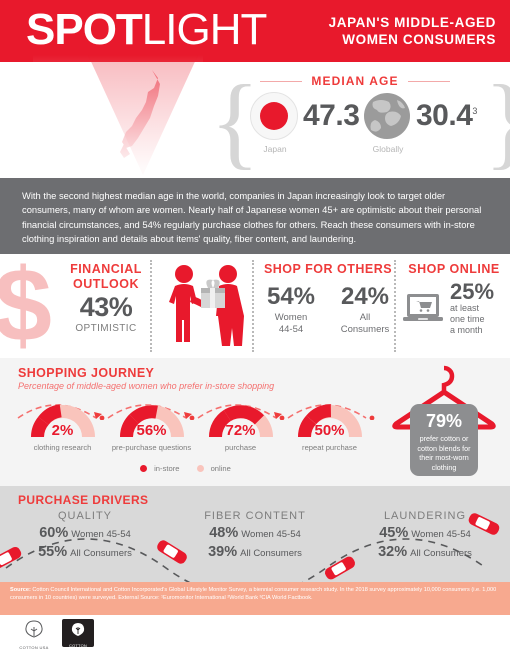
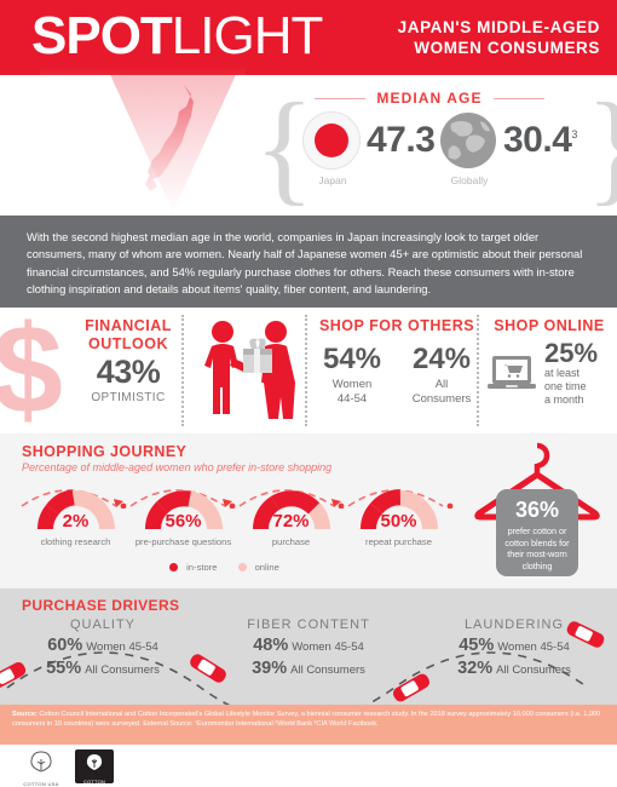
  SPOTLIGHT
  JAPAN'S MIDDLE-AGED
  WOMEN CONSUMERS
  {
  }
  MEDIAN AGE
  47.3
  Japan
  30.43
  Globally
  With the second highest median age in the world, companies in Japan increasingly look to target older consumers, many of whom are women. Nearly half of Japanese women 45+ are optimistic about their personal financial circumstances, and 54% regularly purchase clothes for others. Reach these consumers with in-store clothing inspiration and details about items' quality, fiber content, and laundering.
  $
  FINANCIAL
  OUTLOOK
  43%
  OPTIMISTIC
  SHOP FOR OTHERS
  54%
  Women
  44-54
  24%
  All
  Consumers
  SHOP ONLINE
  25%
  at least
  one time
  a month
  SHOPPING JOURNEY
  Percentage of middle-aged women who prefer in-store shopping
  2%
  clothing research
  56%
  pre-purchase questions
  72%
  purchase
  50%
  repeat purchase
  in-store online
- 79%
+ 36%
  prefer cotton or cotton blends for their most-worn clothing
  PURCHASE DRIVERS
  QUALITY
  60% Women 45-54
  55% All Consumers
  FIBER CONTENT
  48% Women 45-54
  39% All Consumers
  LAUNDERING
  45% Women 45-54
  32% All Consumers
